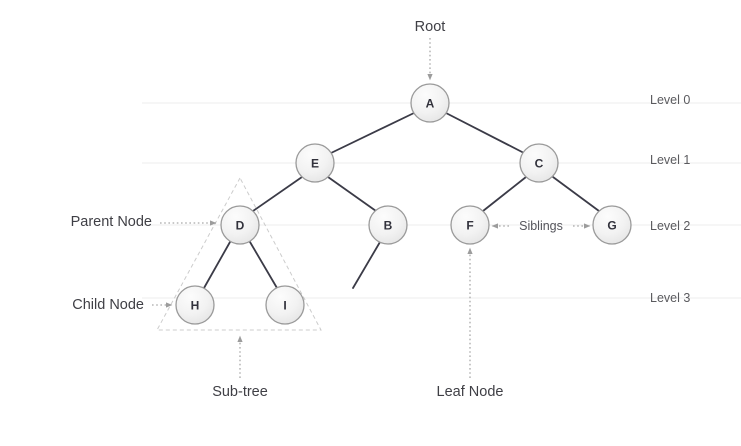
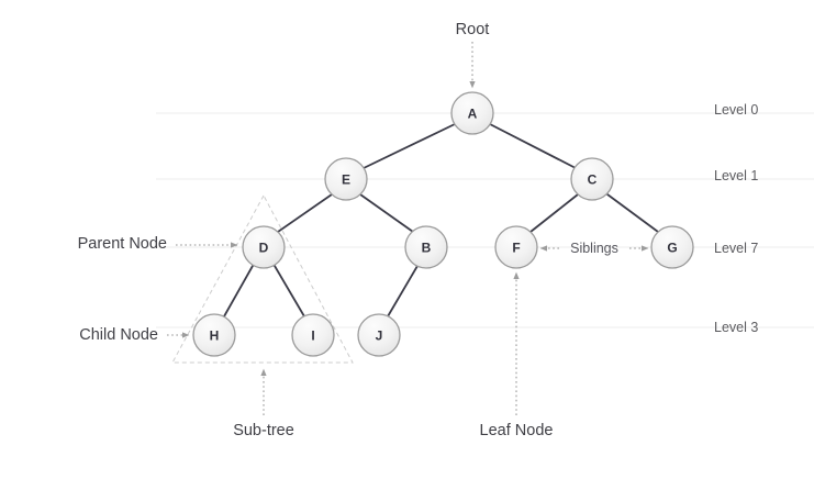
  A
  E
  C
  D
  B
  F
  G
  H
  I
+ J
  Level 0
  Level 1
- Level 2
+ Level 7
  Level 3
  Root
  Parent Node
  Child Node
  Siblings
  Sub-tree
  Leaf Node
